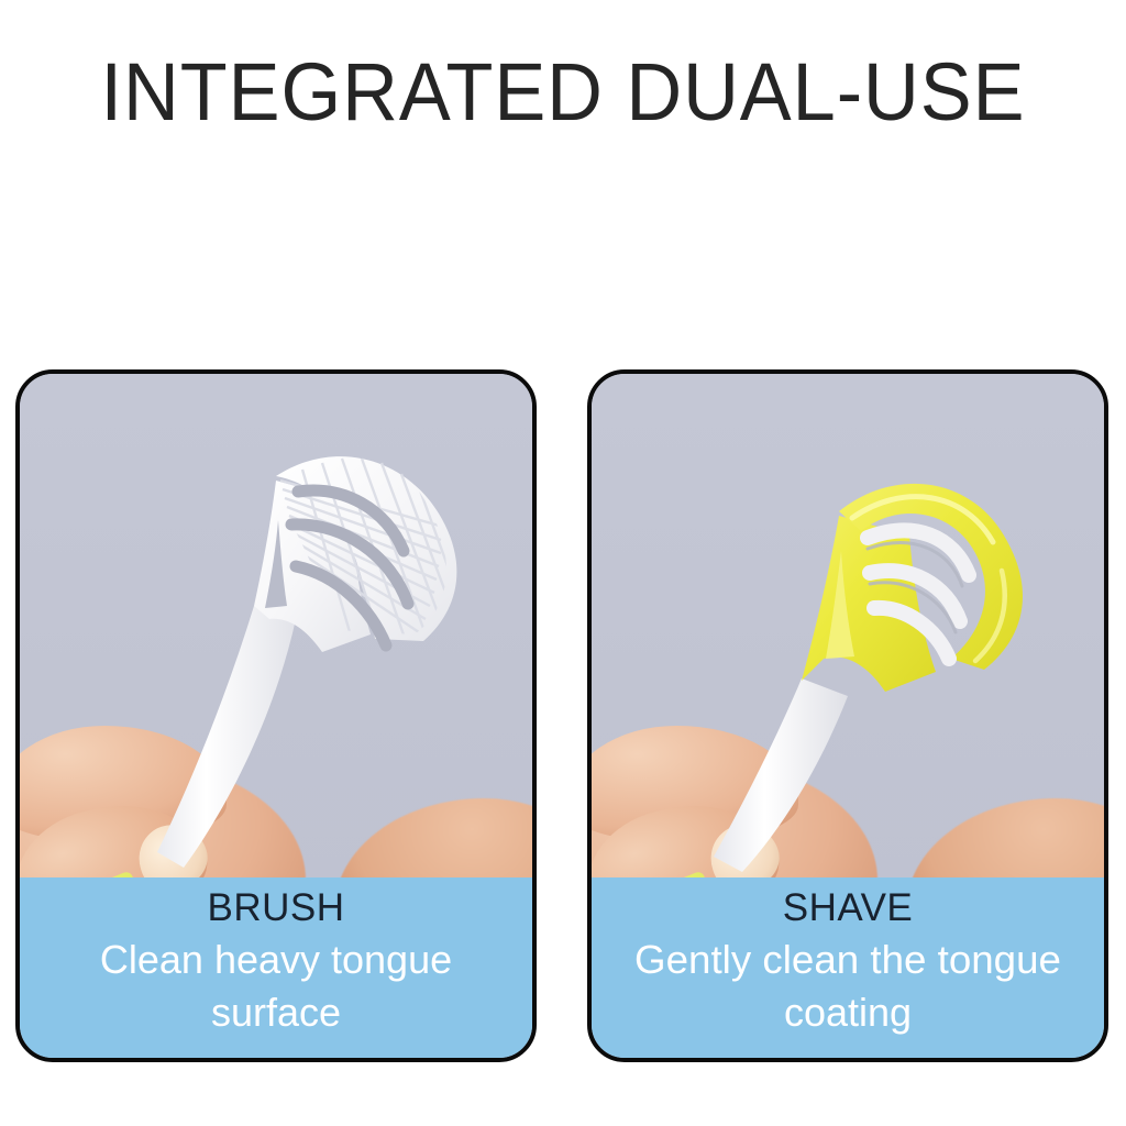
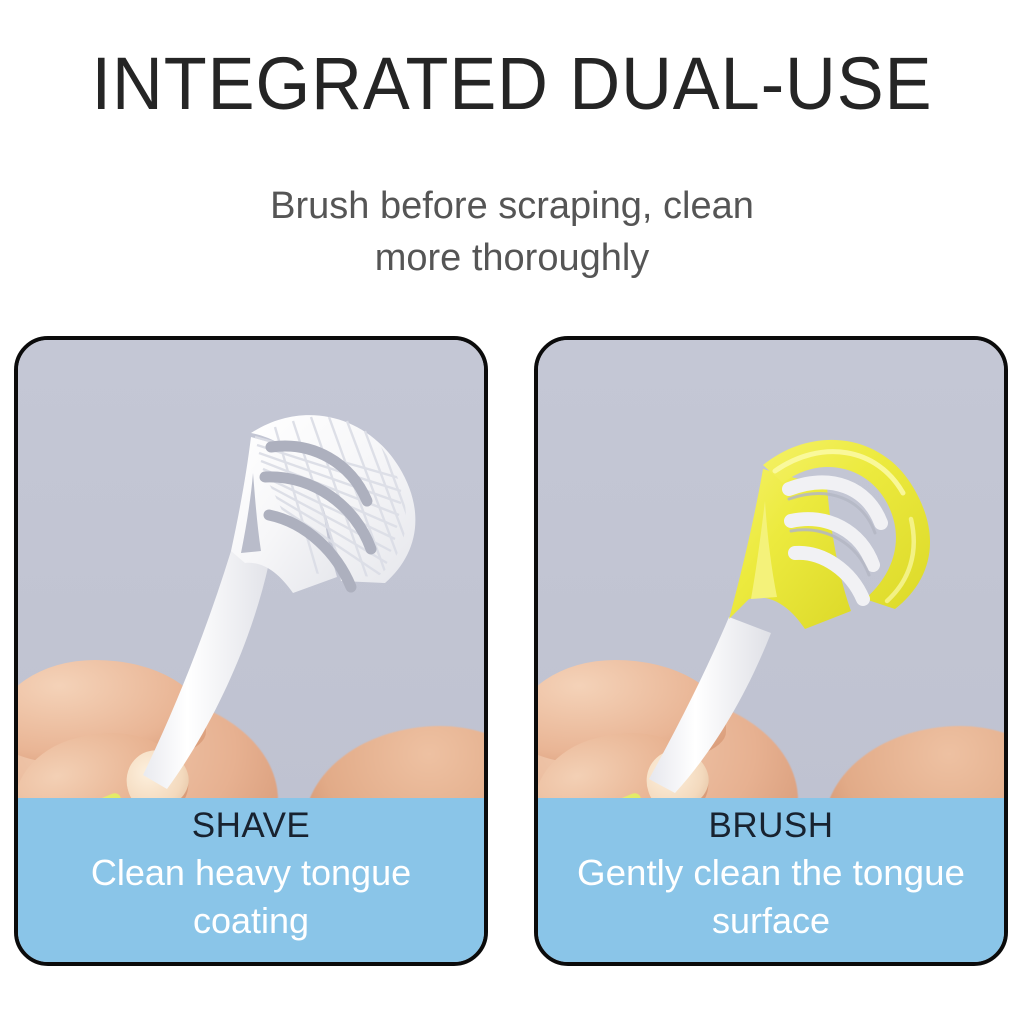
  INTEGRATED DUAL-USE
+ Brush before scraping, clean
+ more thoroughly
- BRUSH
+ SHAVE
  Clean heavy tongue
- surface
+ coating
- SHAVE
+ BRUSH
  Gently clean the tongue
- coating
+ surface
